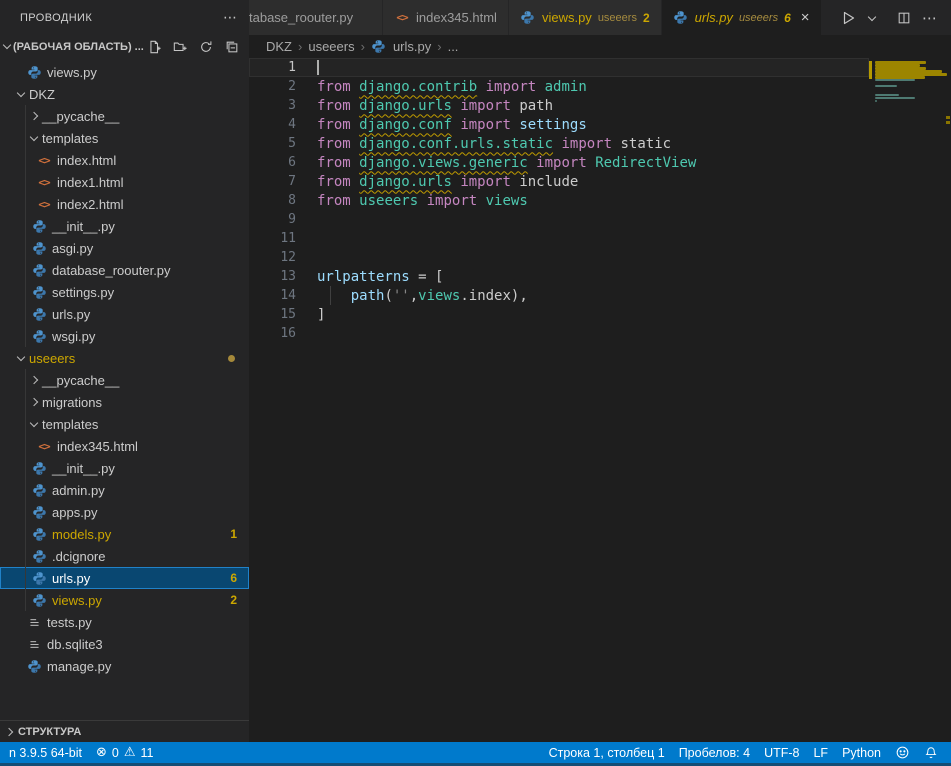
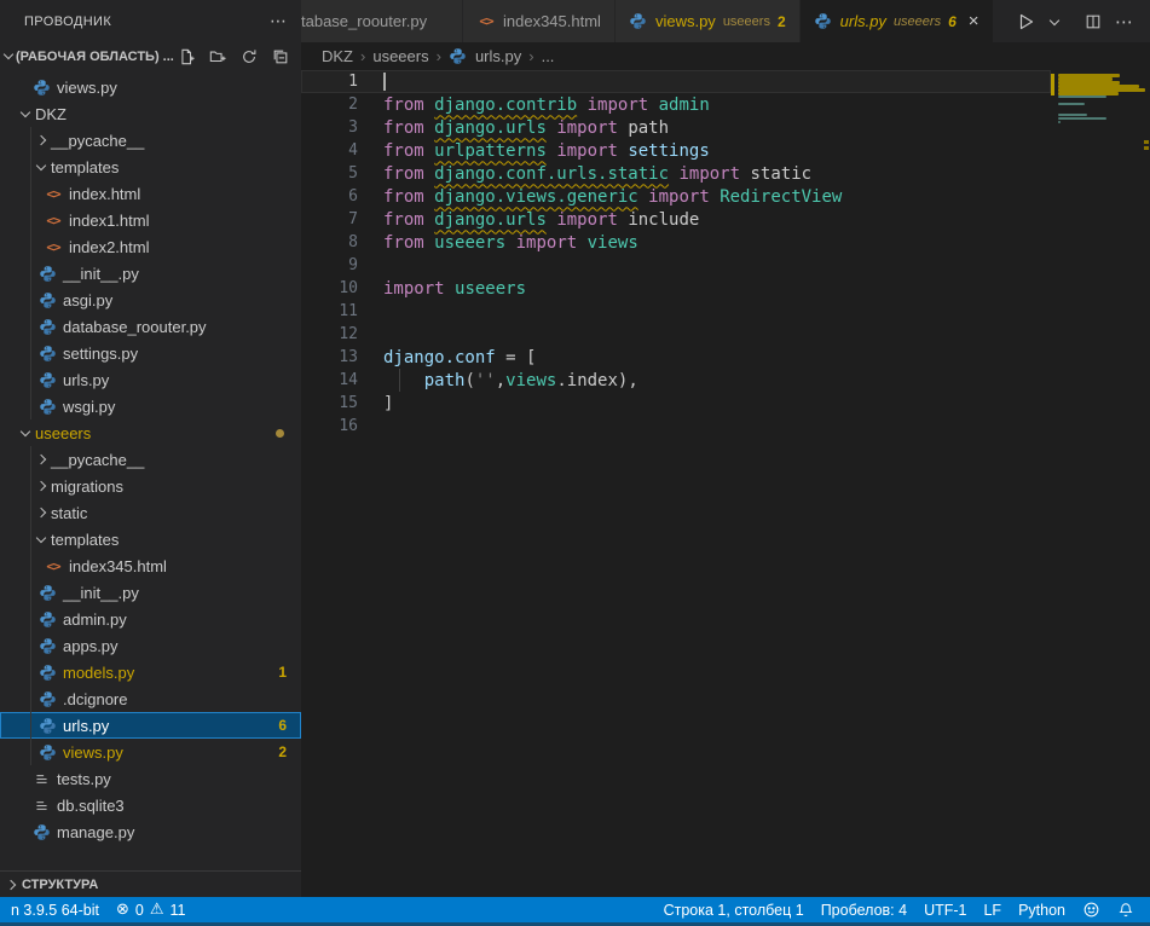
  ПРОВОДНИК
  ⋯
  (РАБОЧАЯ ОБЛАСТЬ) ...
  views.py
  DKZ
  __pycache__
  templates
  <>
  index.html
  <>
  index1.html
  <>
  index2.html
  __init__.py
  asgi.py
  database_roouter.py
  settings.py
  urls.py
  wsgi.py
  useeers
  __pycache__
  migrations
+ static
  templates
  <>
  index345.html
  __init__.py
  admin.py
  apps.py
  models.py
  1
  .dcignore
  urls.py
  6
  views.py
  2
  tests.py
  db.sqlite3
  manage.py
  СТРУКТУРА
  tabase_roouter.py
  <>
  index345.html
  views.py
  useeers
  2
  urls.py
  useeers
  6
  ×
  ⋯
  DKZ
  ›
  useeers
  ›
  urls.py
  ›
  ...
  1
  2
  from django.contrib import admin
  3
  from django.urls import path
  4
- from django.conf import settings
+ from urlpatterns import settings
  5
  from django.conf.urls.static import static
  6
  from django.views.generic import RedirectView
  7
  from django.urls import include
  8
  from useeers import views
  9
+ 10
+ import useeers
  11
  12
  13
- urlpatterns = [
+ django.conf = [
  14
  path('',views.index),
  15
  ]
  16
  n 3.9.5 64-bit
  ⊗
  0
  ⚠
  11
  Строка 1, столбец 1
  Пробелов: 4
- UTF-8
+ UTF-1
  LF
  Python
